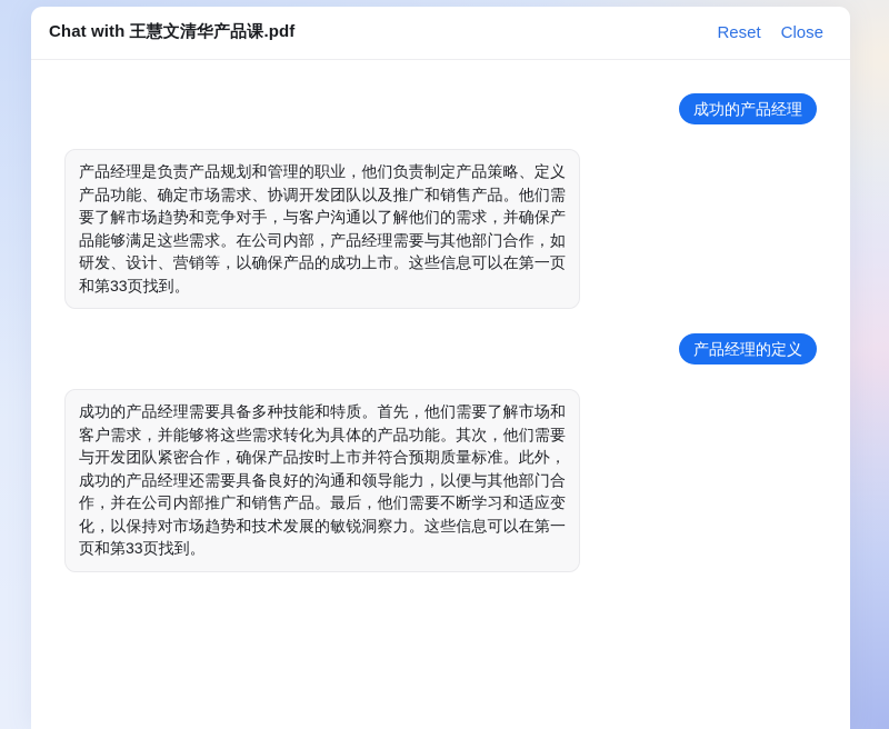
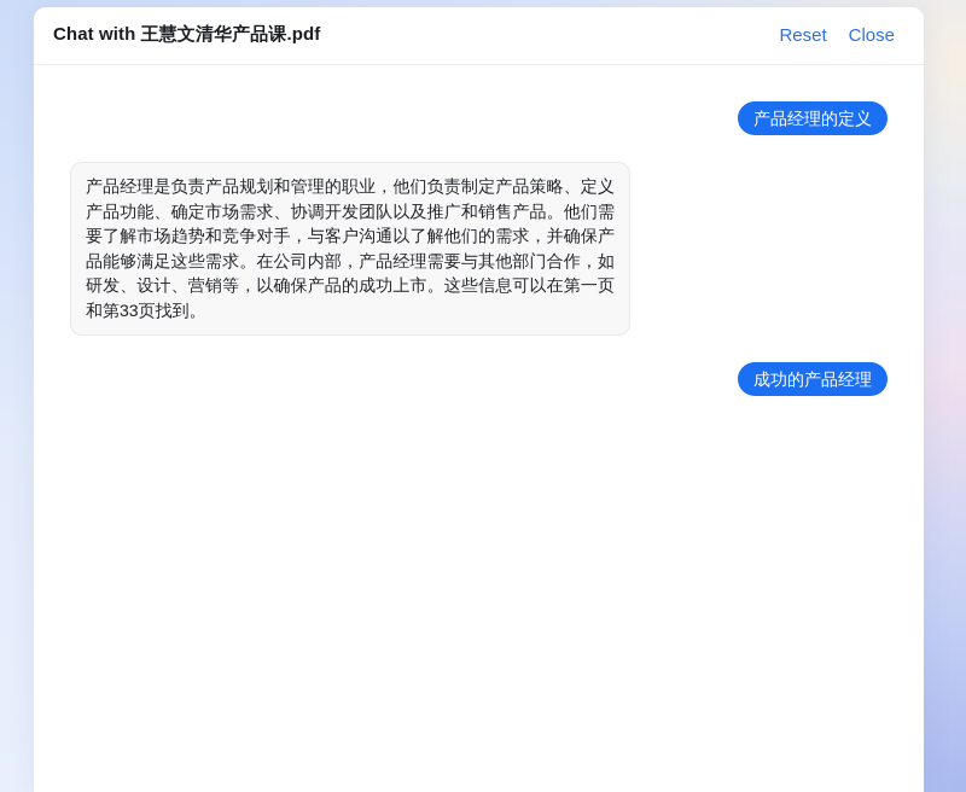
  Chat with 王慧文清华产品课.pdf
  Reset
  Close
- 成功的产品经理
+ 产品经理的定义
  产品经理是负责产品规划和管理的职业，他们负责制定产品策略、定义产品功能、确定市场需求、协调开发团队以及推广和销售产品。他们需要了解市场趋势和竞争对手，与客户沟通以了解他们的需求，并确保产品能够满足这些需求。在公司内部，产品经理需要与其他部门合作，如研发、设计、营销等，以确保产品的成功上市。这些信息可以在第一页和第33页找到。
- 产品经理的定义
+ 成功的产品经理
- 成功的产品经理需要具备多种技能和特质。首先，他们需要了解市场和客户需求，并能够将这些需求转化为具体的产品功能。其次，他们需要与开发团队紧密合作，确保产品按时上市并符合预期质量标准。此外，成功的产品经理还需要具备良好的沟通和领导能力，以便与其他部门合作，并在公司内部推广和销售产品。最后，他们需要不断学习和适应变化，以保持对市场趋势和技术发展的敏锐洞察力。这些信息可以在第一页和第33页找到。
